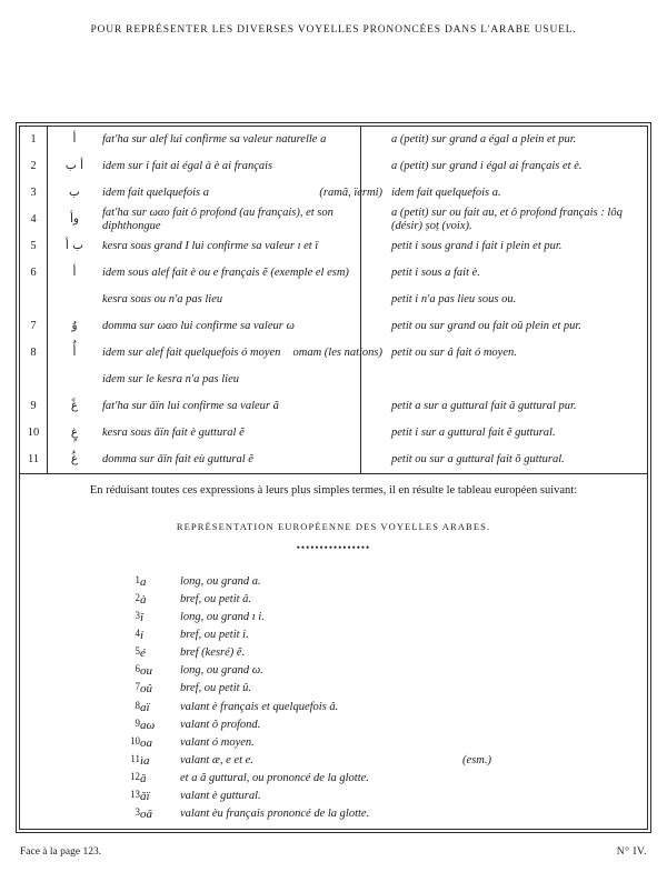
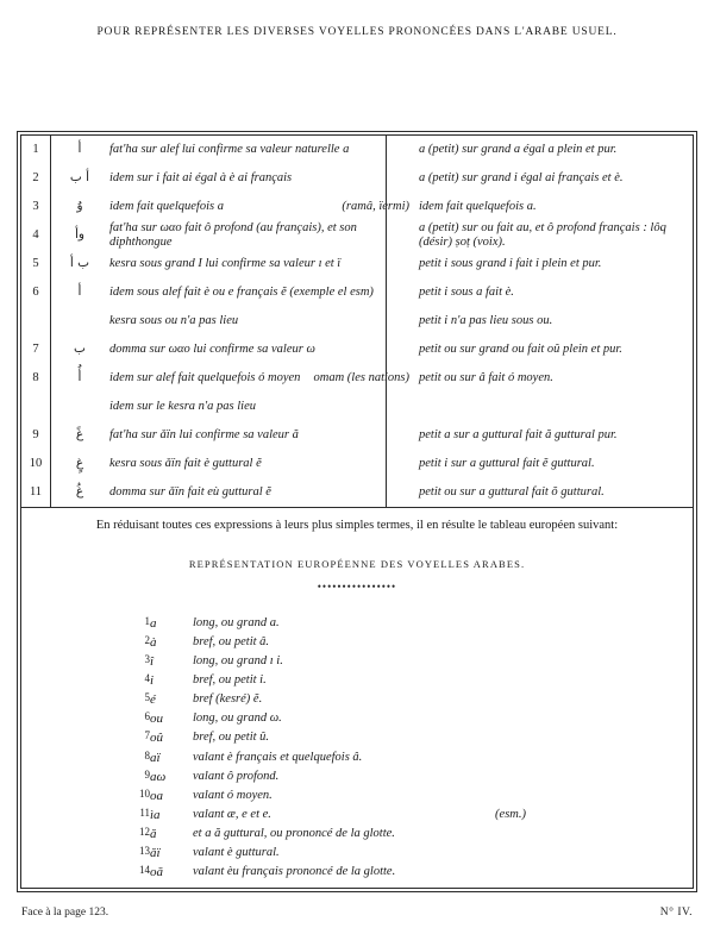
  POUR REPRÉSENTER LES DIVERSES VOYELLES PRONONCÉES DANS L'ARABE USUEL.
  1	أ	fat'ha sur alef lui confirme sa valeur naturelle a	a (petit) sur grand a égal a plein et pur.
  2	أ ب	idem sur i fait ai égal à è ai français	a (petit) sur grand i égal ai français et è.
- 3	ب	idem fait quelquefois a (ramâ, ïrmi)	idem fait quelquefois a.
+ 3	وُ	idem fait quelquefois a (ramâ, ïrmi)	idem fait quelquefois a.
  4	وأ	fat'ha sur ωαο fait ô profond (au français), et son diphthongue	a (petit) sur ou fait au, et ô profond français : lôq (désir) ṣoṭ (voix).
  5	ب أ	kesra sous grand I lui confirme sa valeur ı et ï	petit i sous grand i fait i plein et pur.
  6	أ	idem sous alef fait è ou e français ĕ (exemple el esm)	petit i sous a fait è.
  		kesra sous ou n'a pas lieu	petit i n'a pas lieu sous ou.
- 7	وُ	domma sur ωαο lui confirme sa valeur ω	petit ou sur grand ou fait oû plein et pur.
+ 7	ب	domma sur ωαο lui confirme sa valeur ω	petit ou sur grand ou fait oû plein et pur.
  8	أُ	idem sur alef fait quelquefois ó moyen omam (les natons)	petit ou sur â fait ó moyen.
  		idem sur le kesra n'a pas lieu
  9	غً	fat'ha sur ǎïn lui confirme sa valeur ă	petit a sur a guttural fait ă guttural pur.
  10	غٍ	kesra sous ǎïn fait è guttural ĕ	petit i sur a guttural fait ĕ guttural.
  11	غُ	domma sur ǎïn fait eù guttural ĕ	petit ou sur a guttural fait ŏ guttural.
  En réduisant toutes ces expressions à leurs plus simples termes, il en résulte le tableau européen suivant:
  REPRÉSENTATION EUROPÉENNE DES VOYELLES ARABES.
  ••••••••••••••••
  1	a	long, ou grand a.
  2	à	bref, ou petit â.
  3	î	long, ou grand ı i.
  4	i	bref, ou petit i.
  5	é	bref (kesré) ĕ.
  6	ou	long, ou grand ω.
  7	oû	bref, ou petit û.
  8	aï	valant è français et quelquefois â.
  9	aω	valant ô profond.
  10	oa	valant ó moyen.
  11	ìa	valant æ, e et e. (esm.)
  12	ă	et a ă guttural, ou prononcé de la glotte.
  13	ăï	valant è guttural.
- 3	oă	valant èu français prononcé de la glotte.
+ 14	oă	valant èu français prononcé de la glotte.
  Face à la page 123.
  N° IV.
